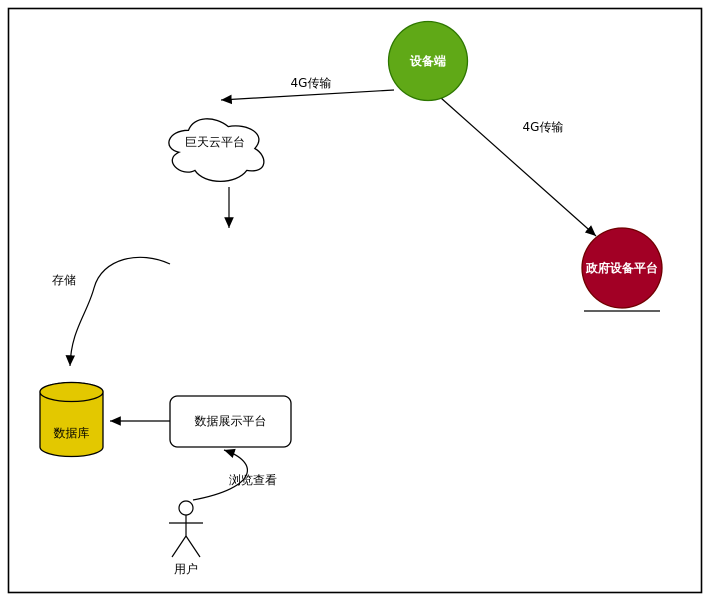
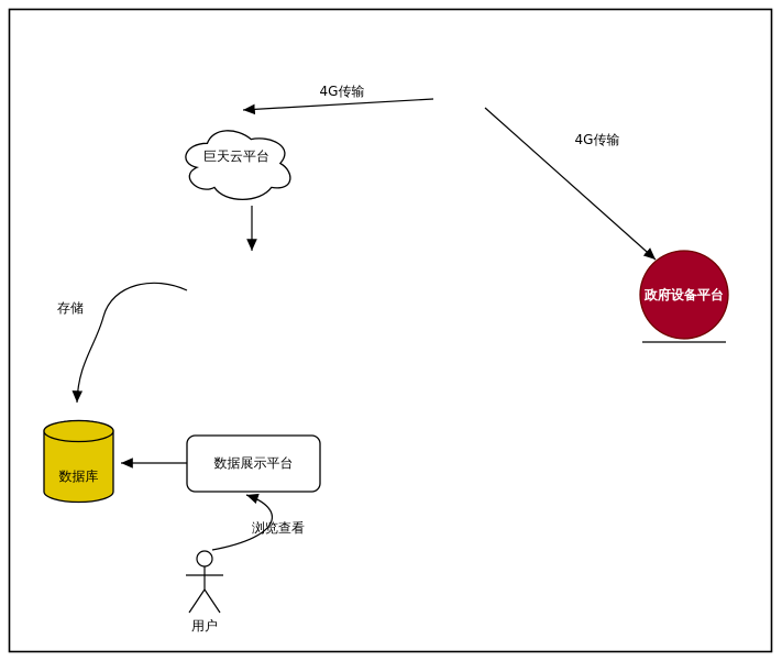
  4G传输
  4G传输
  存储
  浏览查看
- 设备端
  巨天云平台
  政府设备平台
  数据库
  数据展示平台
  用户
